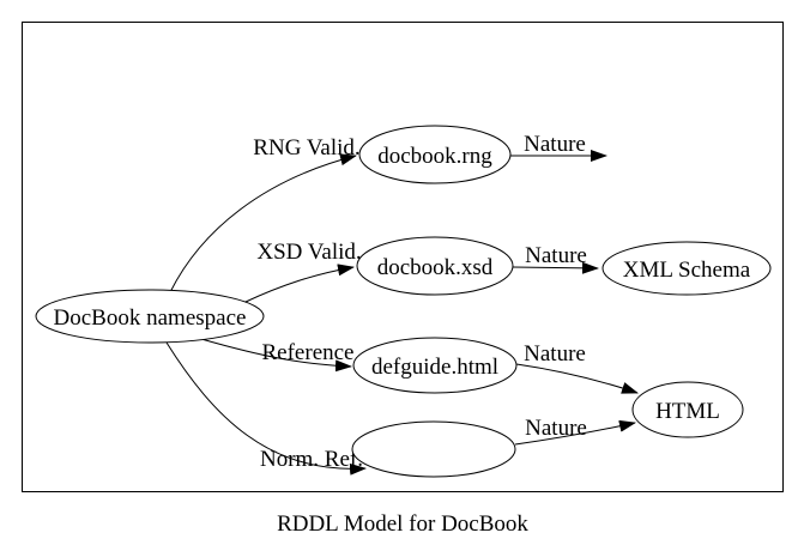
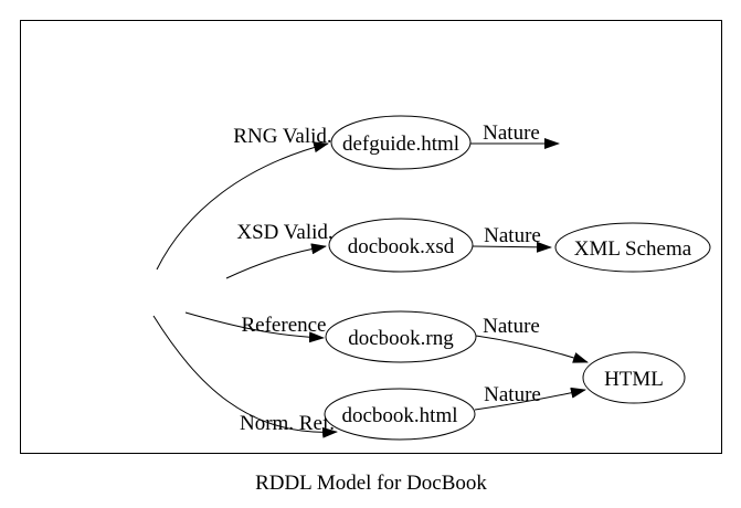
  RNG Valid.
  XSD Valid.
  Reference
  Norm. Ref
  Nature
  Nature
  Nature
  Nature
- DocBook namespace
- docbook.rng
+ defguide.html
  docbook.xsd
  XML Schema
- defguide.html
+ docbook.rng
  HTML
+ docbook.html
  RDDL Model for DocBook
